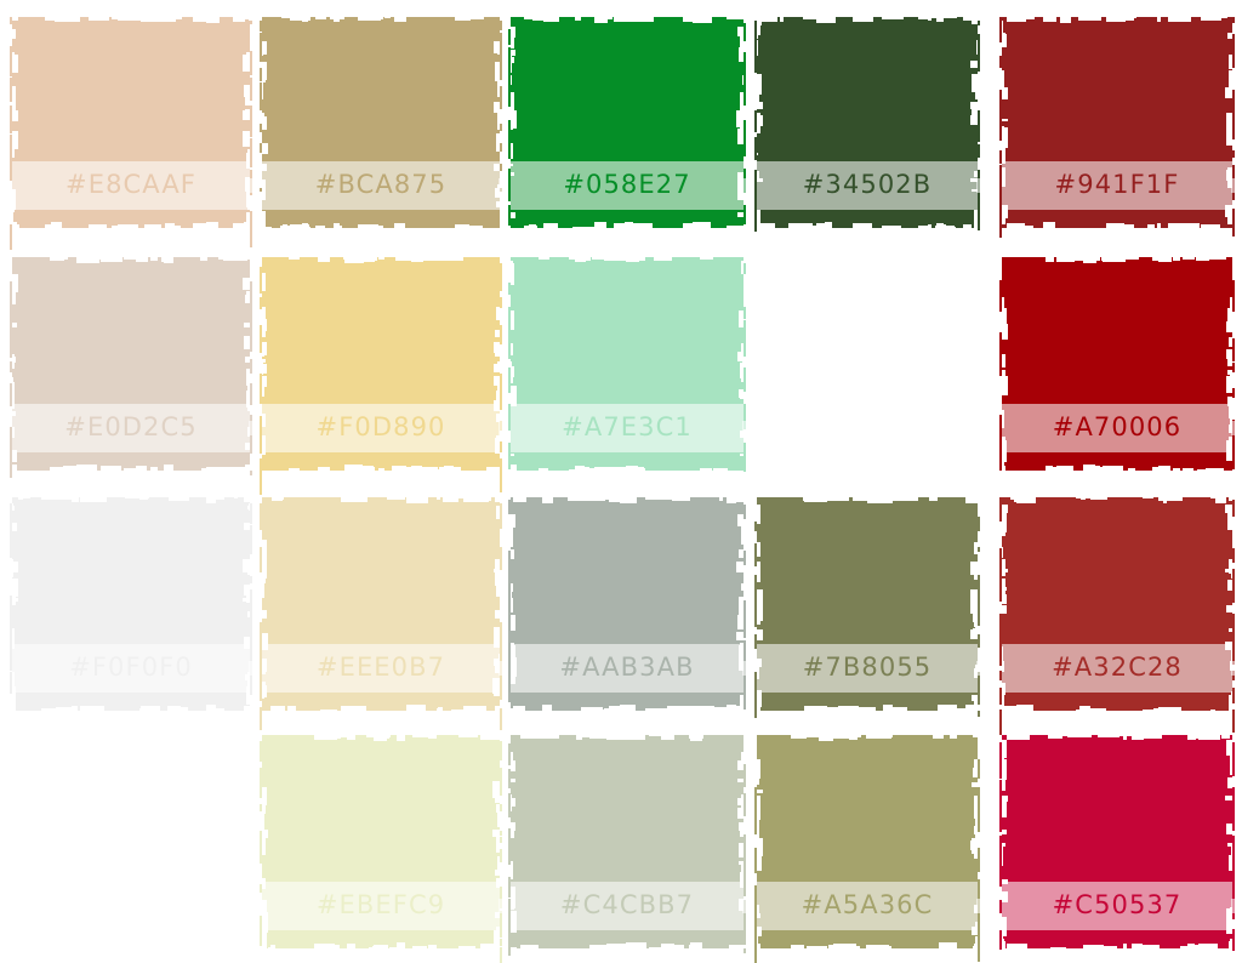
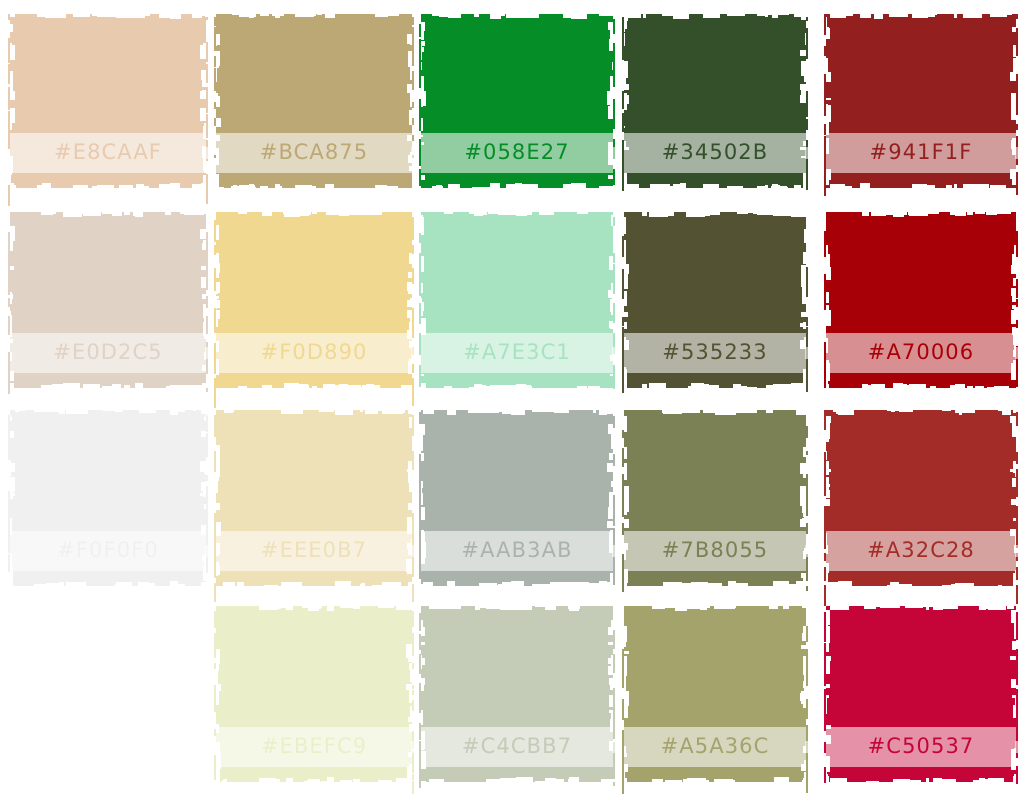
  #E8CAAF
  #BCA875
  #058E27
  #34502B
  #941F1F
  #E0D2C5
  #F0D890
  #A7E3C1
+ #535233
  #A70006
  #EEE0B7
  #AAB3AB
  #7B8055
  #A32C28
  #EBEFC9
  #C4CBB7
  #A5A36C
  #C50537
